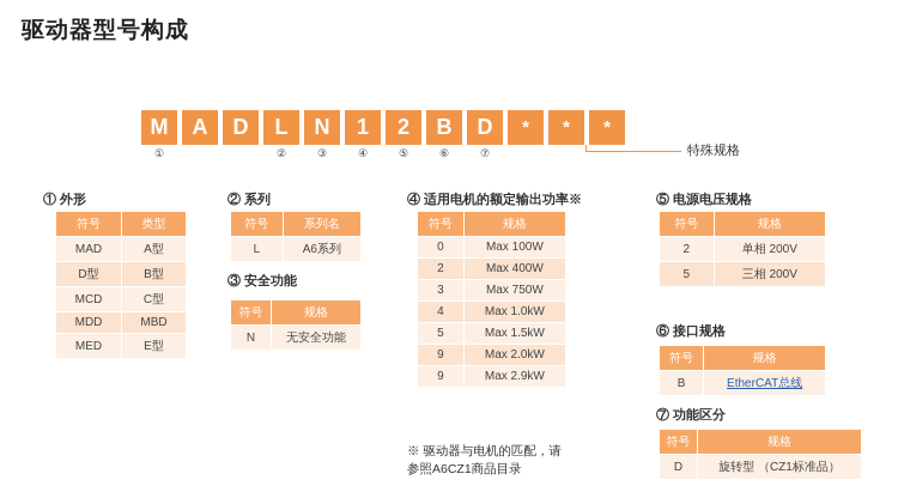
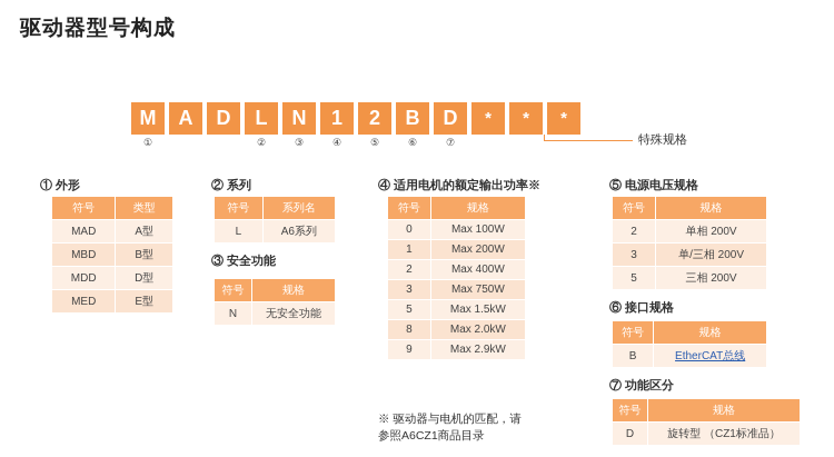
  驱动器型号构成
  M
  A
  D
  L
  N
  1
  2
  B
  D
  *
  *
  *
  ①
  ②
  ③
  ④
  ⑤
  ⑥
  ⑦
  特殊规格
  ① 外形
  符号	类型
  MAD	A型
- D型	B型
+ MBD	B型
- MCD	C型
- MDD	MBD
+ MDD	D型
  MED	E型
  ② 系列
  符号	系列名
  L	A6系列
  ③ 安全功能
  符号	规格
  N	无安全功能
  ④ 适用电机的额定输出功率※
  符号	规格
  0	Max 100W
+ 1	Max 200W
  2	Max 400W
  3	Max 750W
- 4	Max 1.0kW
  5	Max 1.5kW
- 9	Max 2.0kW
+ 8	Max 2.0kW
  9	Max 2.9kW
  ※ 驱动器与电机的匹配，请
  参照A6CZ1商品目录
  ⑤ 电源电压规格
  符号	规格
  2	单相 200V
+ 3	单/三相 200V
  5	三相 200V
  ⑥ 接口规格
  符号	规格
  B	EtherCAT总线
  ⑦ 功能区分
  符号	规格
  D	旋转型 （CZ1标准品）
